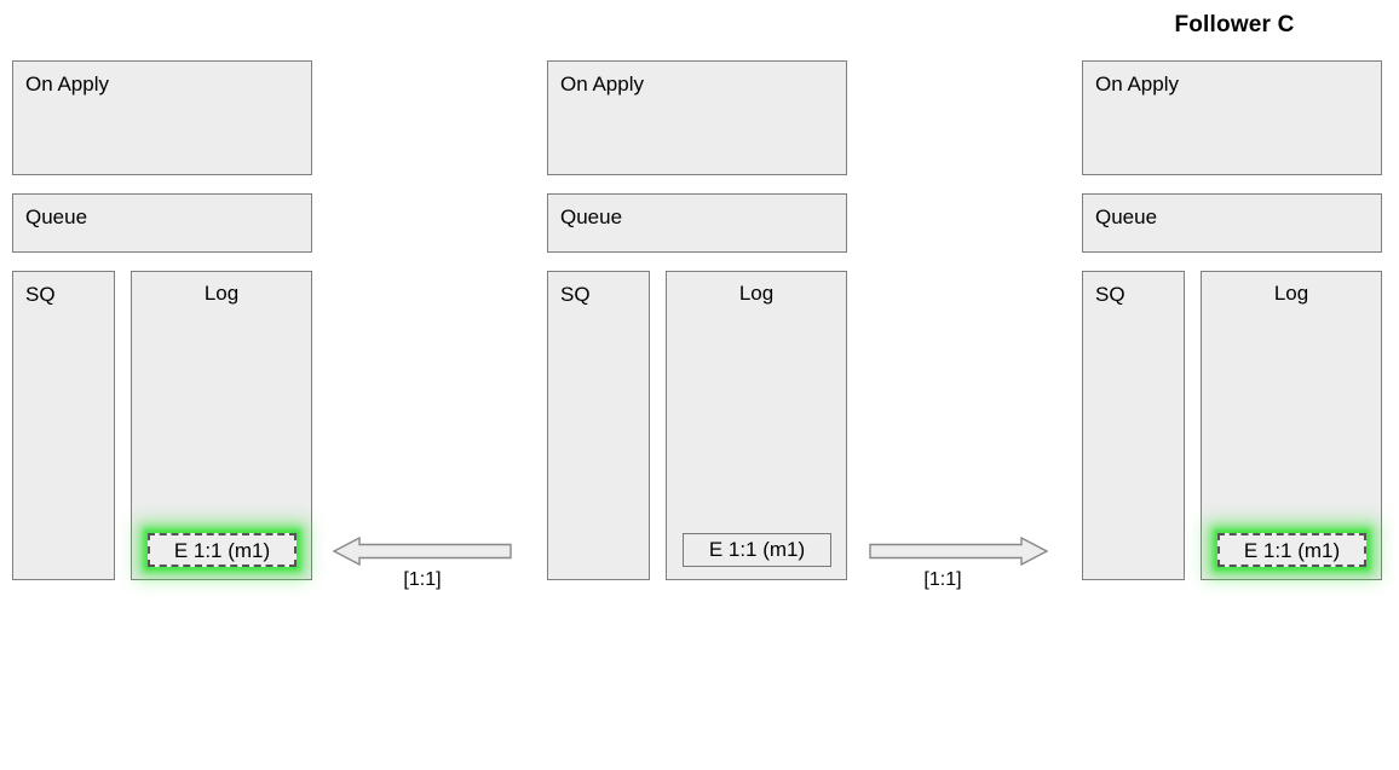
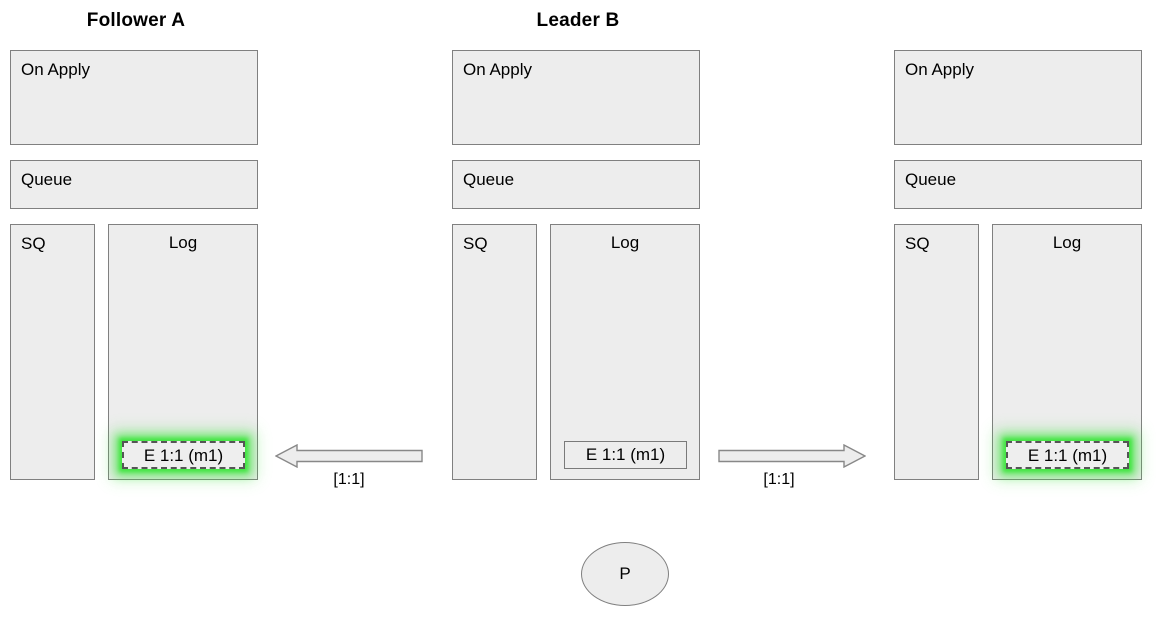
+ Follower A
  On Apply
  Queue
  SQ
  Log
  E 1:1 (m1)
+ Leader B
  On Apply
  Queue
  SQ
  Log
  E 1:1 (m1)
- Follower C
  On Apply
  Queue
  SQ
  Log
  E 1:1 (m1)
  [1:1]
  [1:1]
+ P
